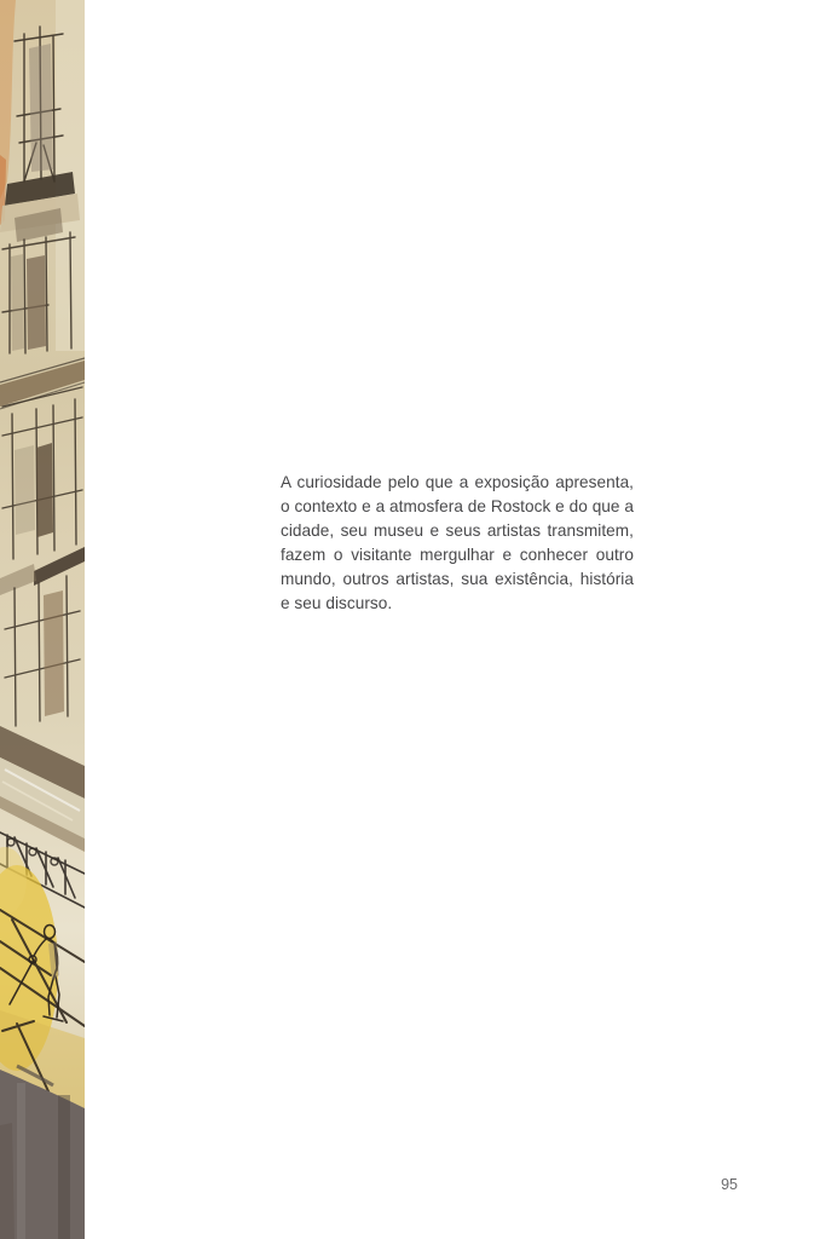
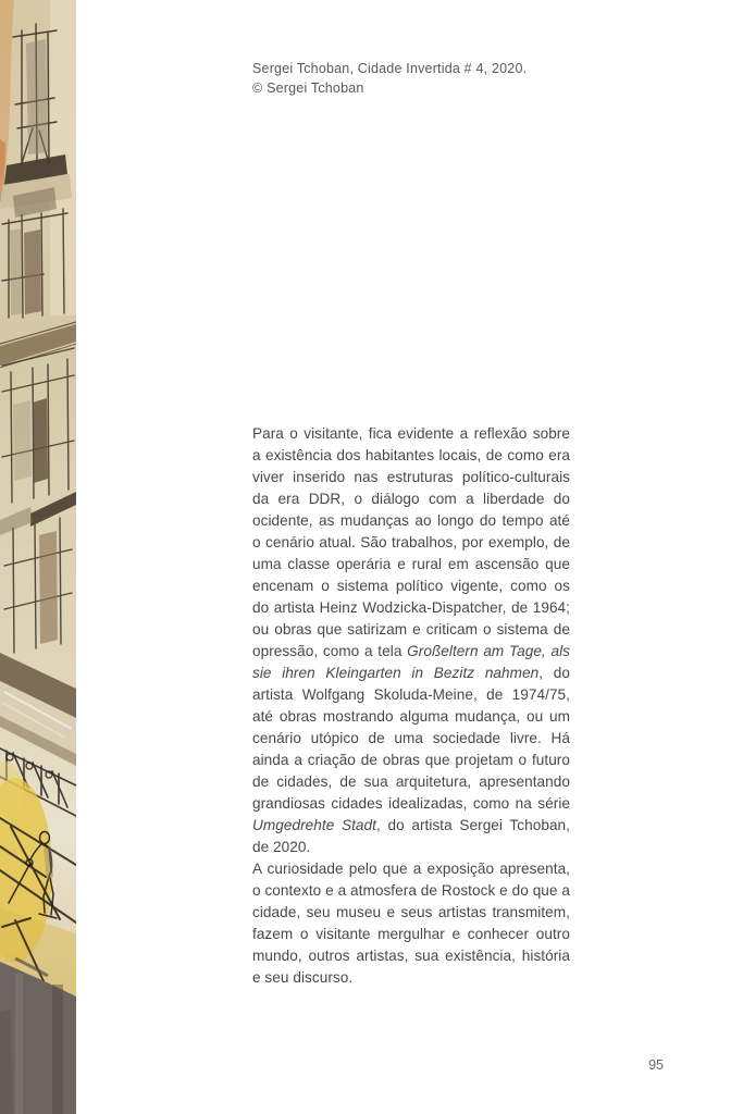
+ Sergei Tchoban, Cidade Invertida # 4, 2020.
+ © Sergei Tchoban
+ Para o visitante, fica evidente a reflexão sobre a existência dos habitantes locais, de como era viver inserido nas estruturas político-culturais da era DDR, o diálogo com a liberdade do ocidente, as mudanças ao longo do tempo até o cenário atual. São trabalhos, por exemplo, de uma classe operária e rural em ascensão que encenam o sistema político vigente, como os do artista Heinz Wodzicka-Dispatcher, de 1964; ou obras que satirizam e criticam o sistema de opressão, como a tela Großeltern am Tage, als sie ihren Kleingarten in Bezitz nahmen, do artista Wolfgang Skoluda-Meine, de 1974/75, até obras mostrando alguma mudança, ou um cenário utópico de uma sociedade livre. Há ainda a criação de obras que projetam o futuro de cidades, de sua arquitetura, apresentando grandiosas cidades idealizadas, como na série Umgedrehte Stadt, do artista Sergei Tchoban, de 2020.
  A curiosidade pelo que a exposição apresenta, o contexto e a atmosfera de Rostock e do que a cidade, seu museu e seus artistas transmitem, fazem o visitante mergulhar e conhecer outro mundo, outros artistas, sua existência, história e seu discurso.
  95
